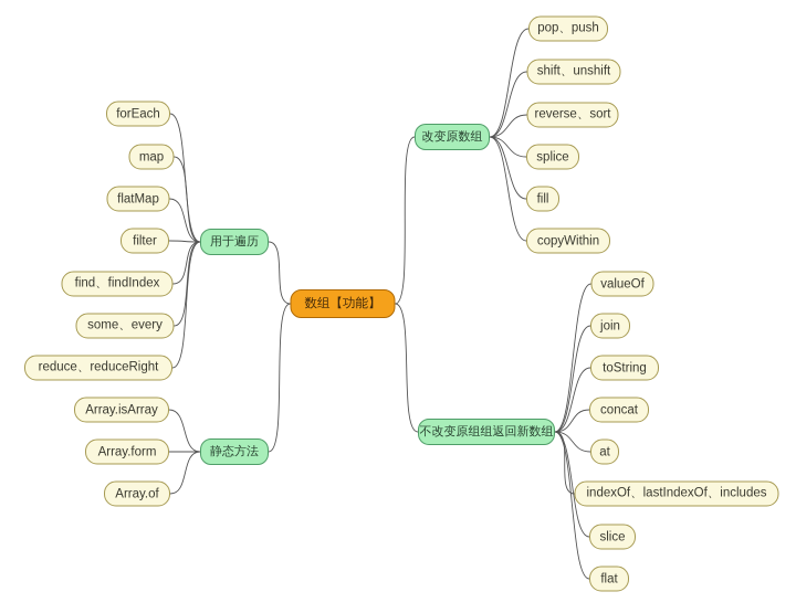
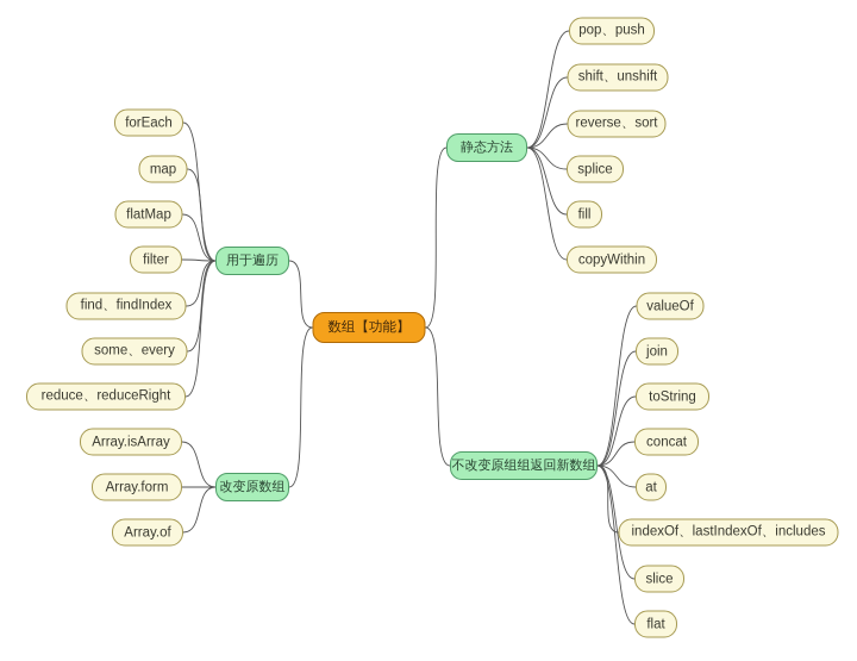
  数组【功能】
  用于遍历
  forEach
  map
  flatMap
  filter
  find、findIndex
  some、every
  reduce、reduceRight
- 静态方法
+ 改变原数组
  Array.isArray
  Array.form
  Array.of
- 改变原数组
+ 静态方法
  pop、push
  shift、unshift
  reverse、sort
  splice
  fill
  copyWithin
  不改变原组组返回新数组
  valueOf
  join
  toString
  concat
  at
  indexOf、lastIndexOf、includes
  slice
  flat
